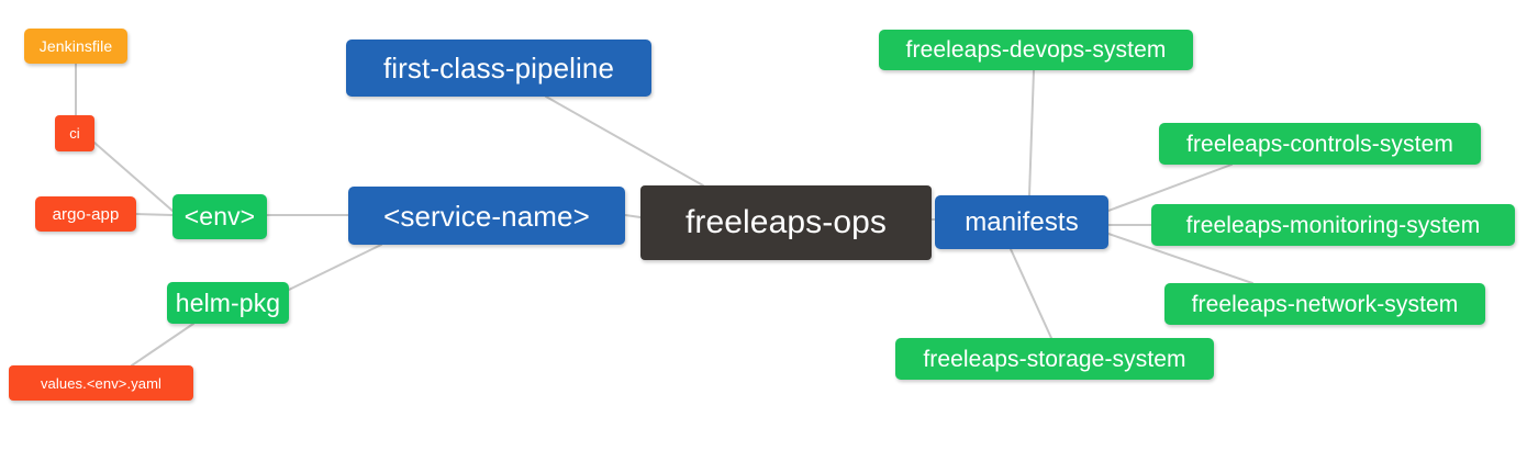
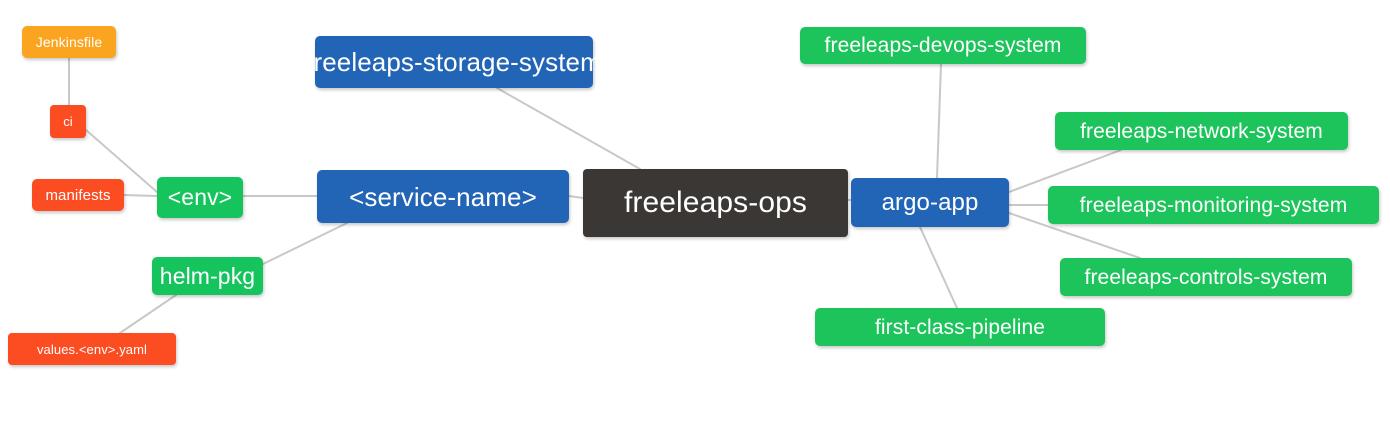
  Jenkinsfile
  ci
- argo-app
+ manifests
  <env>
  helm-pkg
  values.<env>.yaml
- first-class-pipeline
+ freeleaps-storage-system
  <service-name>
  freeleaps-ops
- manifests
+ argo-app
  freeleaps-devops-system
- freeleaps-controls-system
+ freeleaps-network-system
  freeleaps-monitoring-system
- freeleaps-network-system
+ freeleaps-controls-system
- freeleaps-storage-system
+ first-class-pipeline
